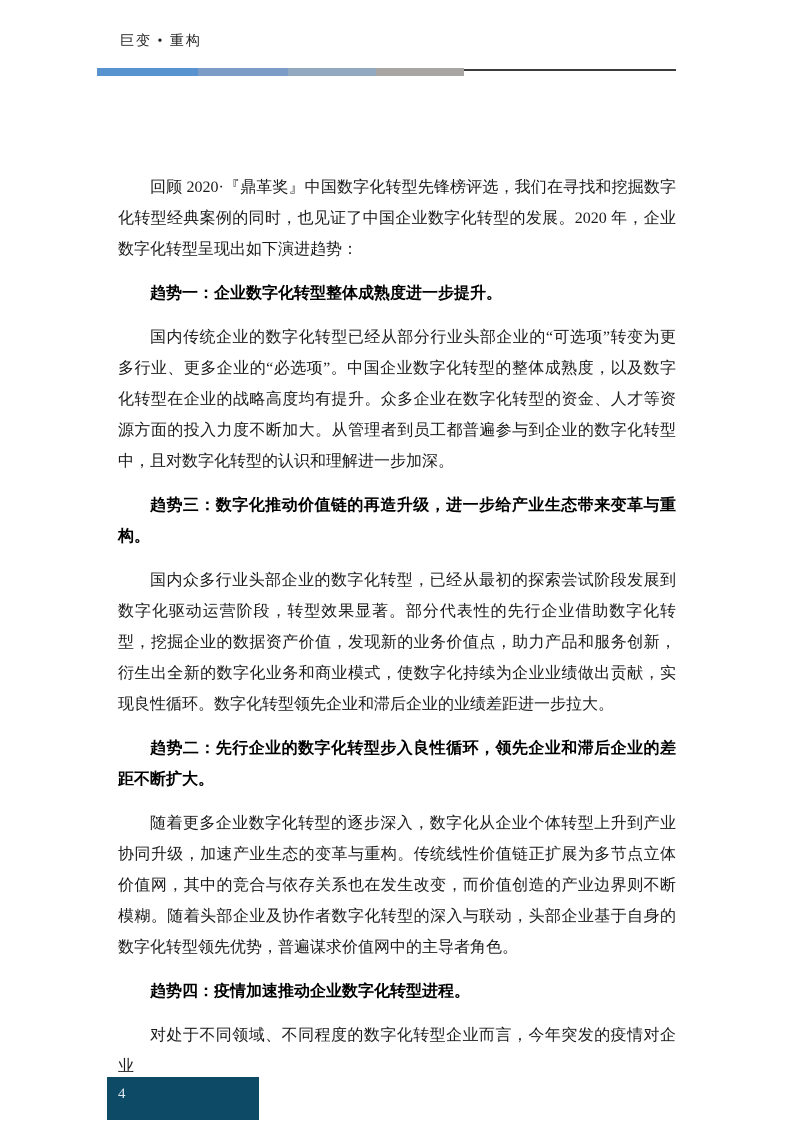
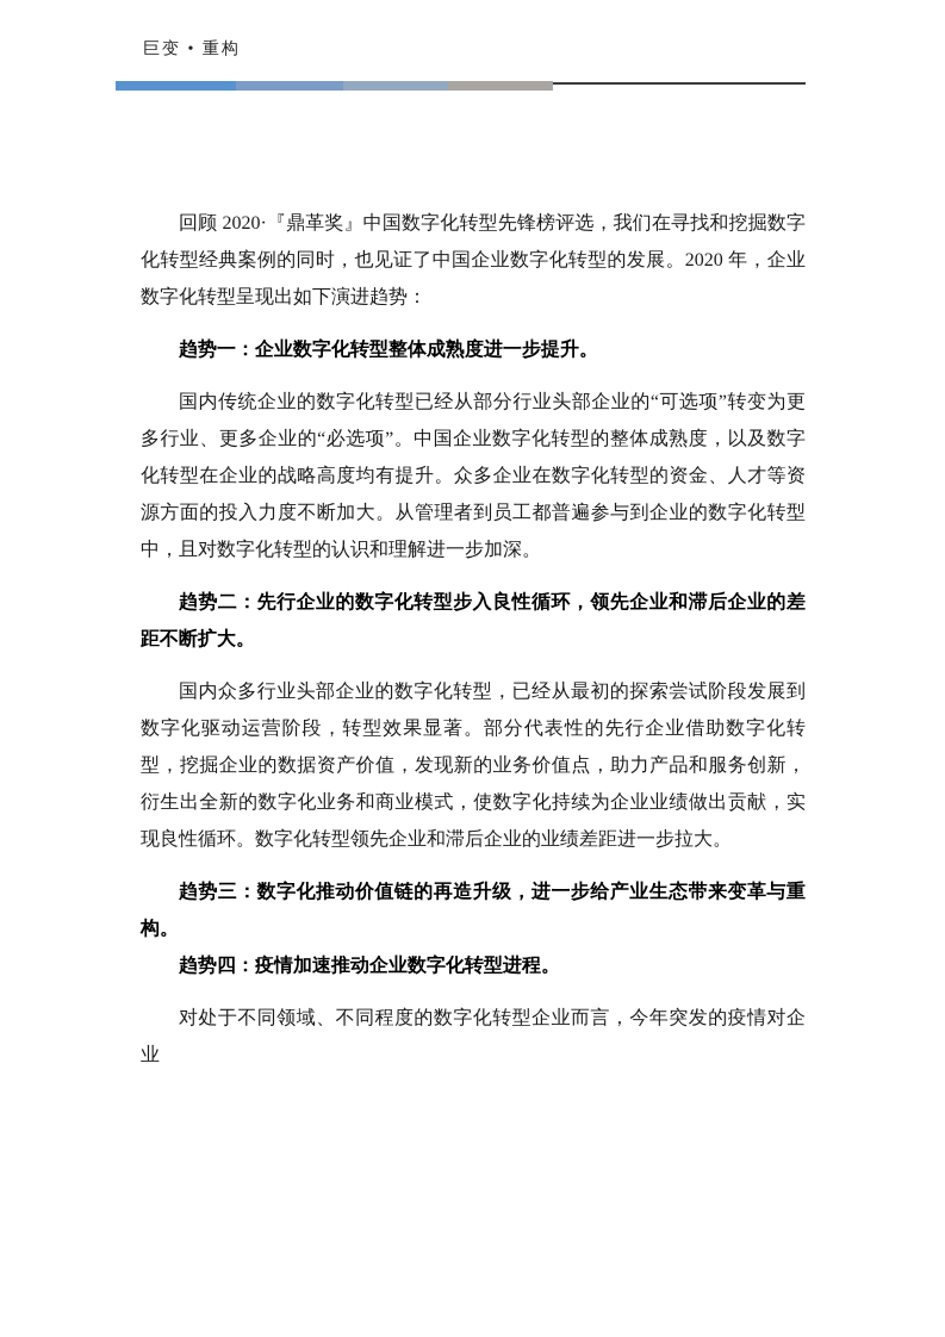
  巨变 • 重构
  回顾 2020·『鼎革奖』中国数字化转型先锋榜评选，我们在寻找和挖掘数字化转型经典案例的同时，也见证了中国企业数字化转型的发展。2020 年，企业数字化转型呈现出如下演进趋势：
  趋势一：企业数字化转型整体成熟度进一步提升。
  国内传统企业的数字化转型已经从部分行业头部企业的“可选项”转变为更多行业、更多企业的“必选项”。中国企业数字化转型的整体成熟度，以及数字化转型在企业的战略高度均有提升。众多企业在数字化转型的资金、人才等资源方面的投入力度不断加大。从管理者到员工都普遍参与到企业的数字化转型中，且对数字化转型的认识和理解进一步加深。
- 趋势三：数字化推动价值链的再造升级，进一步给产业生态带来变革与重构。
+ 趋势二：先行企业的数字化转型步入良性循环，领先企业和滞后企业的差距不断扩大。
  国内众多行业头部企业的数字化转型，已经从最初的探索尝试阶段发展到数字化驱动运营阶段，转型效果显著。部分代表性的先行企业借助数字化转型，挖掘企业的数据资产价值，发现新的业务价值点，助力产品和服务创新，衍生出全新的数字化业务和商业模式，使数字化持续为企业业绩做出贡献，实现良性循环。数字化转型领先企业和滞后企业的业绩差距进一步拉大。
- 趋势二：先行企业的数字化转型步入良性循环，领先企业和滞后企业的差距不断扩大。
+ 趋势三：数字化推动价值链的再造升级，进一步给产业生态带来变革与重构。
- 随着更多企业数字化转型的逐步深入，数字化从企业个体转型上升到产业协同升级，加速产业生态的变革与重构。传统线性价值链正扩展为多节点立体价值网，其中的竞合与依存关系也在发生改变，而价值创造的产业边界则不断模糊。随着头部企业及协作者数字化转型的深入与联动，头部企业基于自身的数字化转型领先优势，普遍谋求价值网中的主导者角色。
  趋势四：疫情加速推动企业数字化转型进程。
  对处于不同领域、不同程度的数字化转型企业而言，今年突发的疫情对企业
- 4
